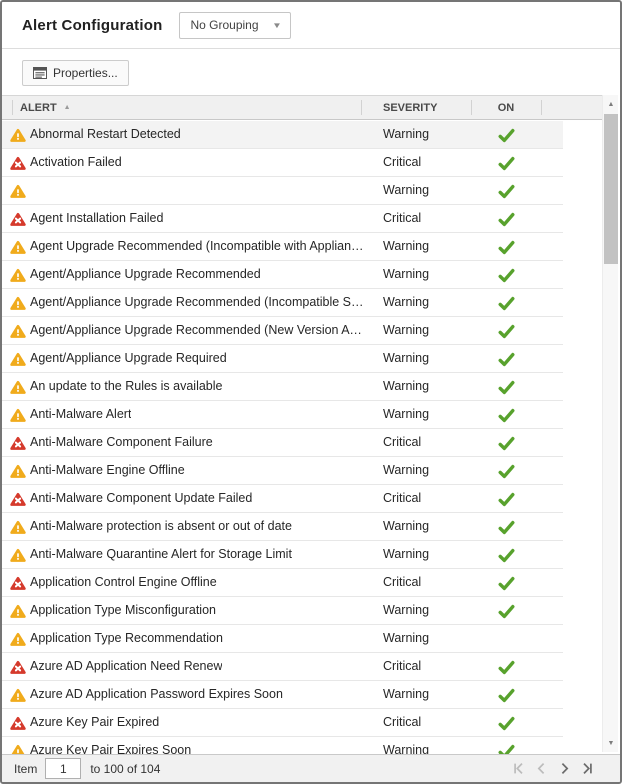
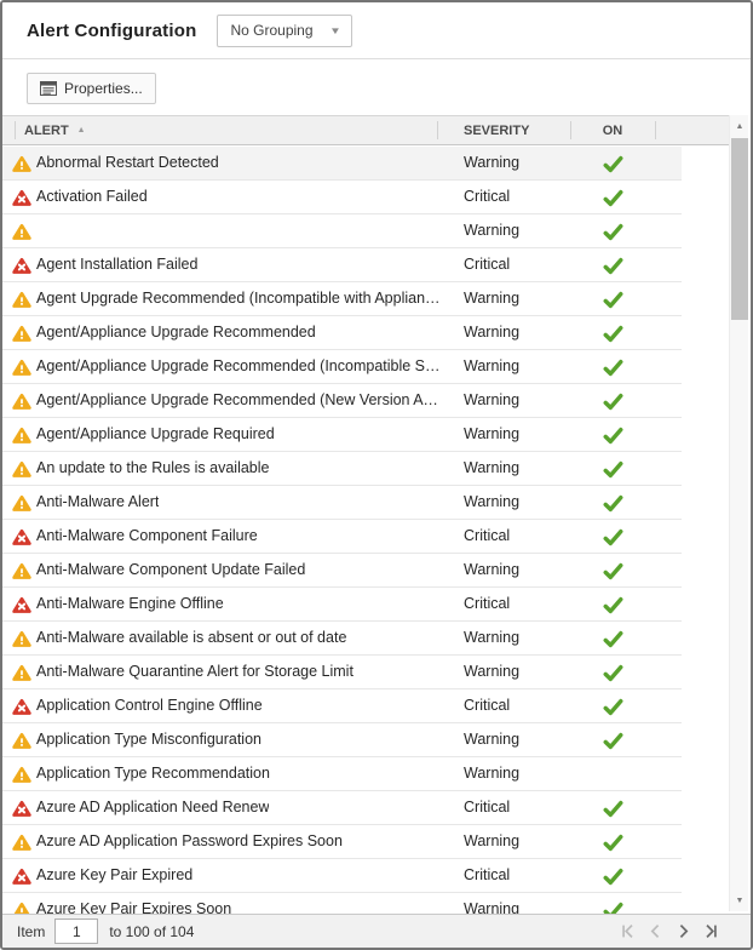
  Alert Configuration
  No Grouping
  ▼
  Properties...
  ALERT
  SEVERITY
  ON
  Abnormal Restart Detected
  Warning
  Activation Failed
  Critical
  Warning
  Agent Installation Failed
  Critical
  Agent Upgrade Recommended (Incompatible with Appliance
  Warning
  Agent/Appliance Upgrade Recommended
  Warning
  Agent/Appliance Upgrade Recommended (Incompatible Sec
  Warning
  Agent/Appliance Upgrade Recommended (New Version Avai
  Warning
  Agent/Appliance Upgrade Required
  Warning
  An update to the Rules is available
  Warning
  Anti-Malware Alert
  Warning
  Anti-Malware Component Failure
  Critical
- Anti-Malware Engine Offline
+ Anti-Malware Component Update Failed
  Warning
- Anti-Malware Component Update Failed
+ Anti-Malware Engine Offline
  Critical
- Anti-Malware protection is absent or out of date
+ Anti-Malware available is absent or out of date
  Warning
  Anti-Malware Quarantine Alert for Storage Limit
  Warning
  Application Control Engine Offline
  Critical
  Application Type Misconfiguration
  Warning
  Application Type Recommendation
  Warning
  Azure AD Application Need Renew
  Critical
  Azure AD Application Password Expires Soon
  Warning
  Azure Key Pair Expired
  Critical
  Azure Key Pair Expires Soon
  Warning
  Item
  1
  to 100 of 104
